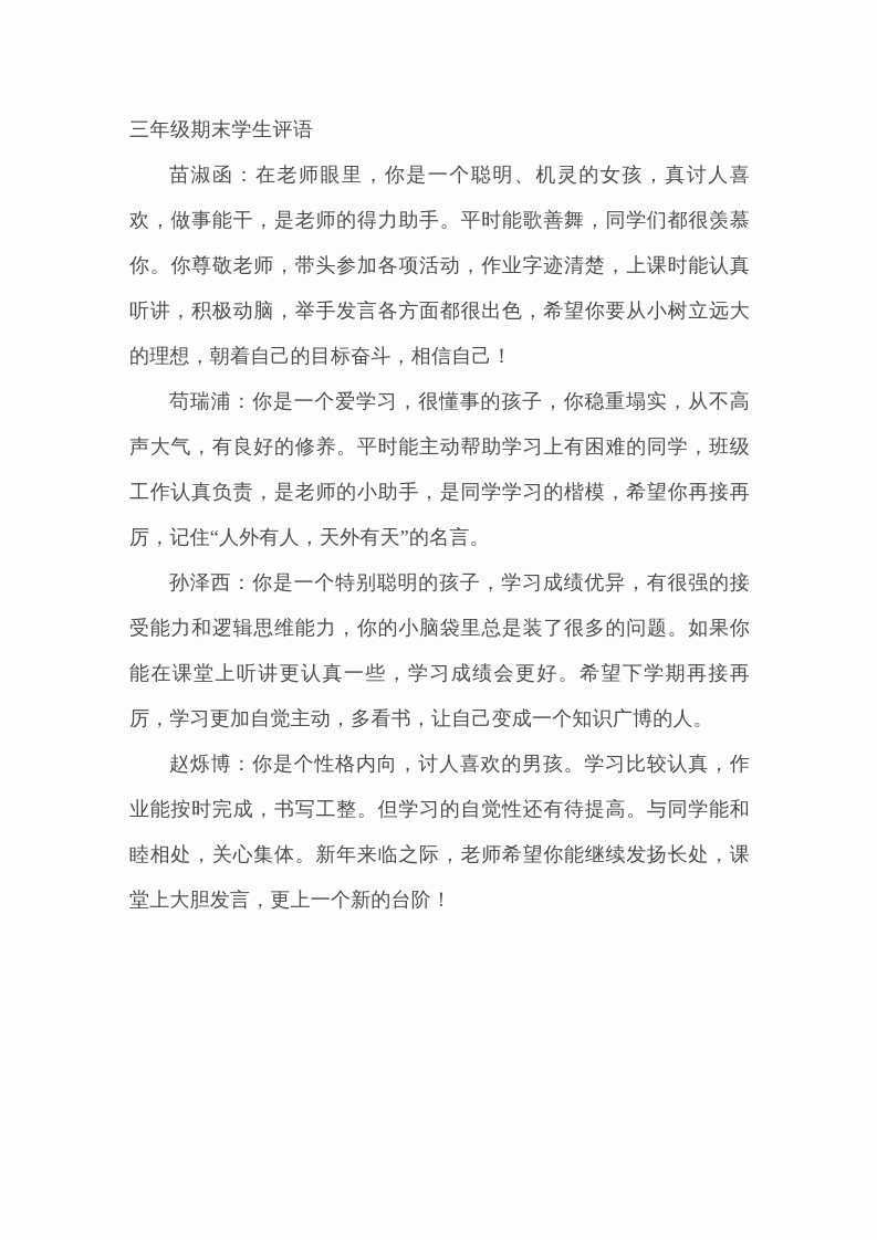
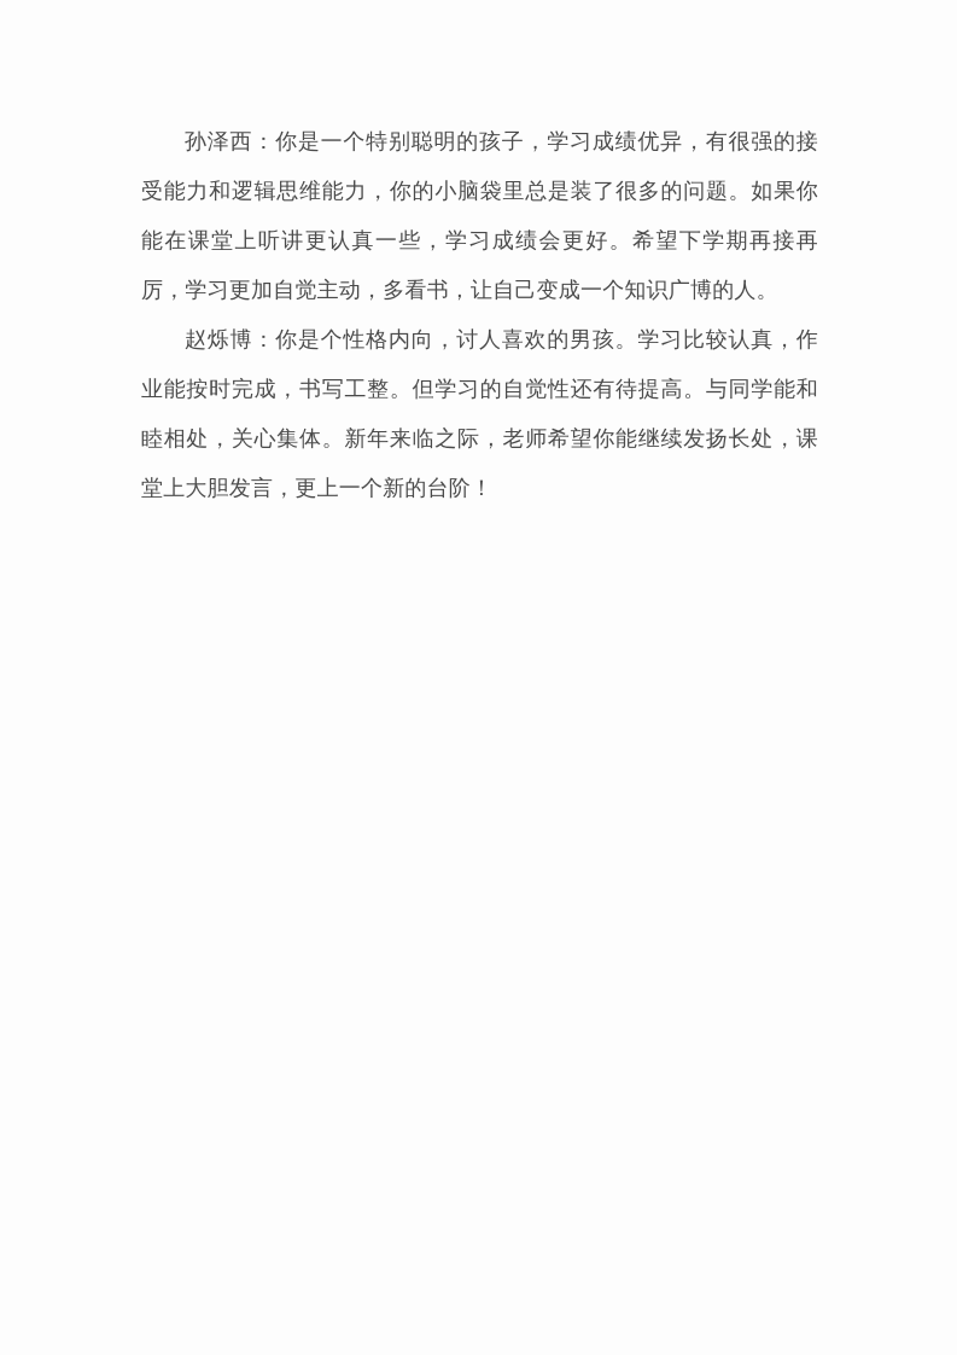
- 三年级期末学生评语
- 苗淑函：在老师眼里，你是一个聪明、机灵的女孩，真讨人喜欢，做事能干，是老师的得力助手。平时能歌善舞，同学们都很羡慕你。你尊敬老师，带头参加各项活动，作业字迹清楚，上课时能认真听讲，积极动脑，举手发言各方面都很出色，希望你要从小树立远大的理想，朝着自己的目标奋斗，相信自己！
- 苟瑞浦：你是一个爱学习，很懂事的孩子，你稳重塌实，从不高声大气，有良好的修养。平时能主动帮助学习上有困难的同学，班级工作认真负责，是老师的小助手，是同学学习的楷模，希望你再接再厉，记住“人外有人，天外有天”的名言。
  孙泽西：你是一个特别聪明的孩子，学习成绩优异，有很强的接受能力和逻辑思维能力，你的小脑袋里总是装了很多的问题。如果你能在课堂上听讲更认真一些，学习成绩会更好。希望下学期再接再厉，学习更加自觉主动，多看书，让自己变成一个知识广博的人。
  赵烁博：你是个性格内向，讨人喜欢的男孩。学习比较认真，作业能按时完成，书写工整。但学习的自觉性还有待提高。与同学能和睦相处，关心集体。新年来临之际，老师希望你能继续发扬长处，课堂上大胆发言，更上一个新的台阶！
